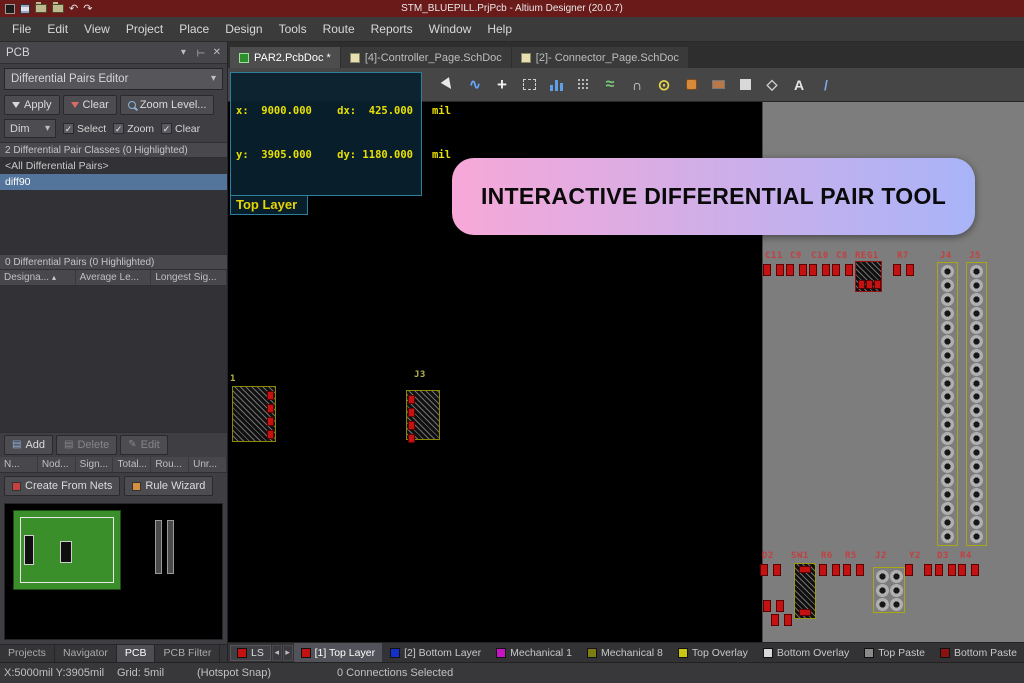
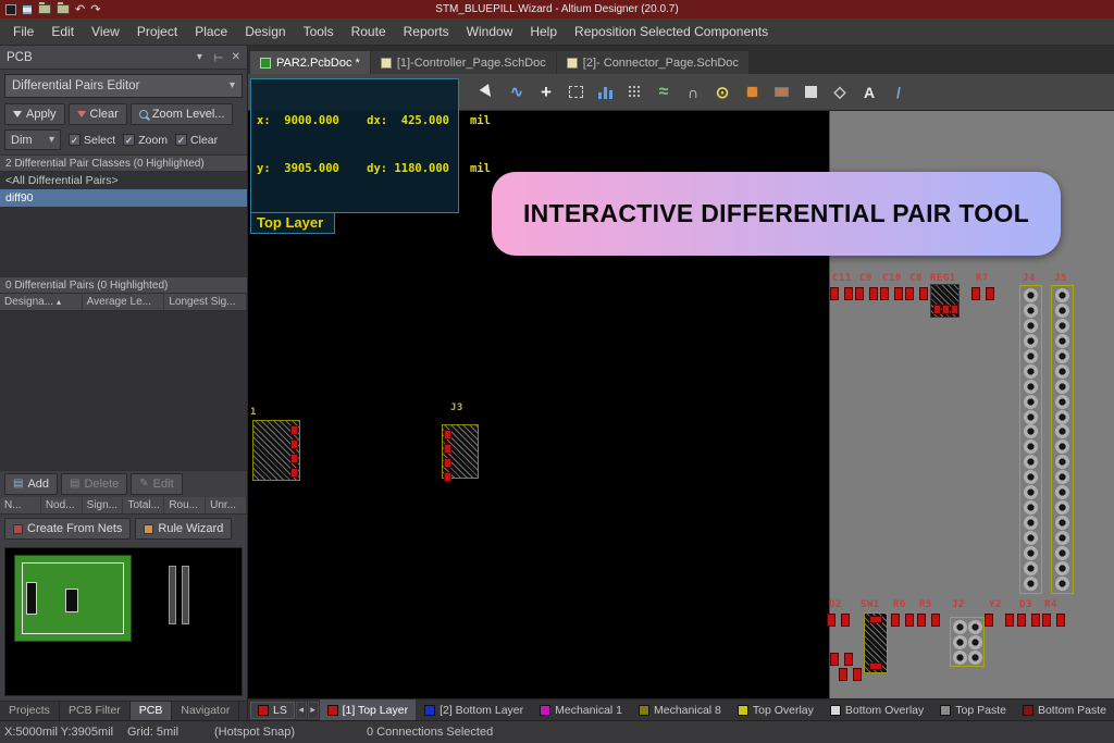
- STM_BLUEPILL.PrjPcb - Altium Designer (20.0.7)
+ STM_BLUEPILL.Wizard - Altium Designer (20.0.7)
  File
  Edit
  View
  Project
  Place
  Design
  Tools
  Route
  Reports
  Window
  Help
+ Reposition Selected Components
  PCB
  Differential Pairs Editor
  Apply
  Clear
  Zoom Level...
  Dim
  Select
  Zoom
  Clear
  2 Differential Pair Classes (0 Highlighted)
  <All Differential Pairs>
  diff90
  0 Differential Pairs (0 Highlighted)
  Designa...
  ▴
  Average Le...
  Longest Sig...
  Add
  Delete
  Edit
  N...
  Nod...
  Sign...
  Total...
  Rou...
  Unr...
  Create From Nets
  Rule Wizard
  Projects
- Navigator
+ PCB Filter
  PCB
- PCB Filter
+ Navigator
  PAR2.PcbDoc *
- [4]-Controller_Page.SchDoc
+ [1]-Controller_Page.SchDoc
  [2]- Connector_Page.SchDoc
  INTERACTIVE DIFFERENTIAL PAIR TOOL
  1
  J3
  C11
  C9
  C10
  C8
  REG1
  R7
  J4
  J5
  D2
  SW1
  R6
  R5
  J2
  Y2
  D3
  R4
  x: 9000.000 dx: 425.000 mil
  y: 3905.000 dy: 1180.000 mil
  Top Layer
  LS
  [1] Top Layer
  [2] Bottom Layer
  Mechanical 1
  Mechanical 8
  Top Overlay
  Bottom Overlay
  Top Paste
  Bottom Paste
  X:5000mil Y:3905mil
  Grid: 5mil
  (Hotspot Snap)
  0 Connections Selected
